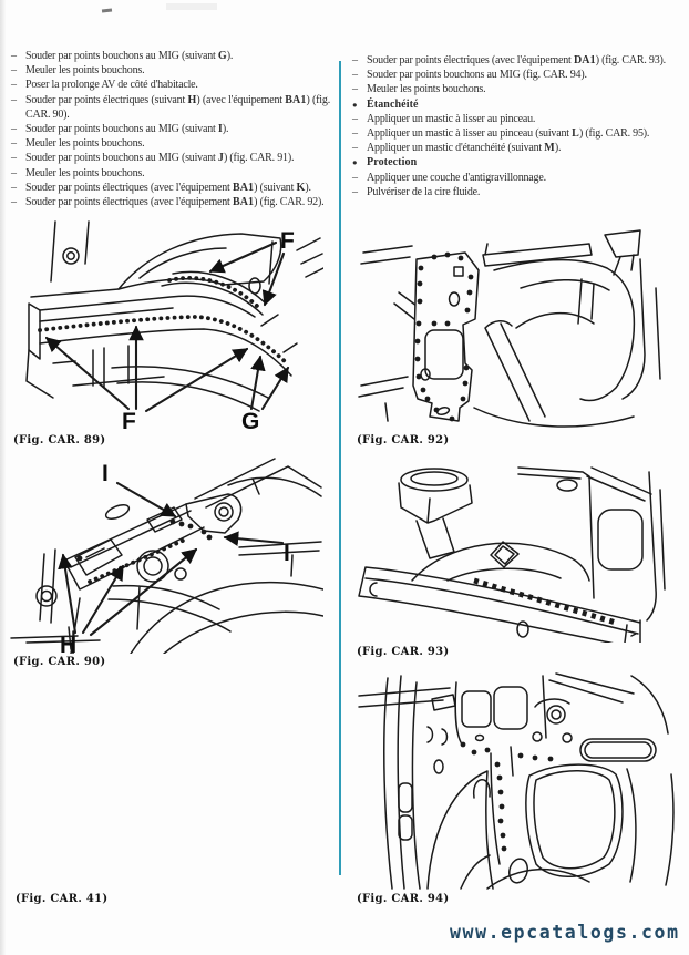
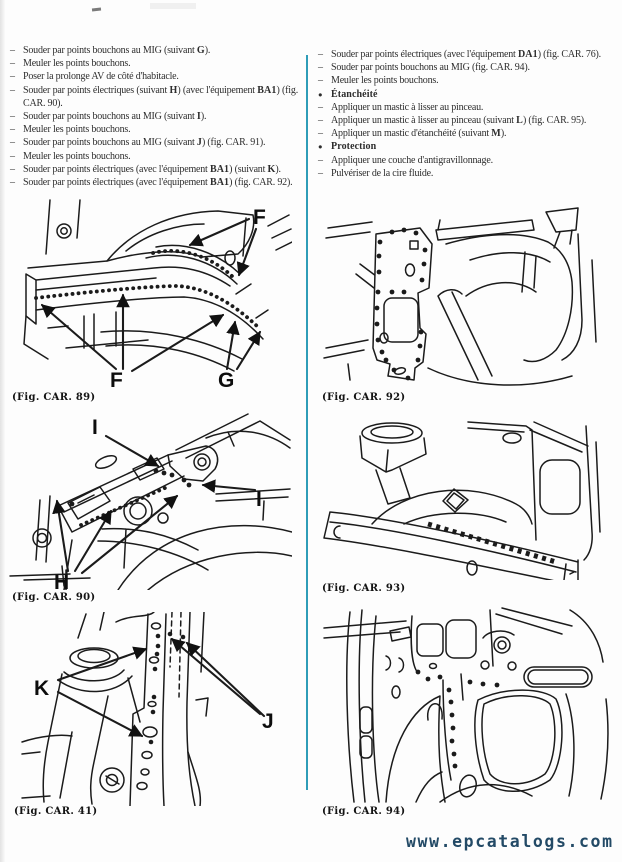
  –
  Souder par points bouchons au MIG (suivant G).
  –
  Meuler les points bouchons.
  –
  Poser la prolonge AV de côté d'habitacle.
  –
  Souder par points électriques (suivant H) (avec l'équipement BA1) (fig. CAR. 90).
  –
  Souder par points bouchons au MIG (suivant I).
  –
  Meuler les points bouchons.
  –
  Souder par points bouchons au MIG (suivant J) (fig. CAR. 91).
  –
  Meuler les points bouchons.
  –
  Souder par points électriques (avec l'équipement BA1) (suivant K).
  –
  Souder par points électriques (avec l'équipement BA1) (fig. CAR. 92).
  –
- Souder par points électriques (avec l'équipement DA1) (fig. CAR. 93).
+ Souder par points électriques (avec l'équipement DA1) (fig. CAR. 76).
  –
  Souder par points bouchons au MIG (fig. CAR. 94).
  –
  Meuler les points bouchons.
  ●
  Étanchéité
  –
  Appliquer un mastic à lisser au pinceau.
  –
  Appliquer un mastic à lisser au pinceau (suivant L) (fig. CAR. 95).
  –
  Appliquer un mastic d'étanchéité (suivant M).
  ●
  Protection
  –
  Appliquer une couche d'antigravillonnage.
  –
  Pulvériser de la cire fluide.
  F
  F
  G
  (Fig. CAR. 89)
  I
  I
  H
  (Fig. CAR. 90)
+ K
+ J
  (Fig. CAR. 41)
  (Fig. CAR. 92)
  (Fig. CAR. 93)
  (Fig. CAR. 94)
  www.epcatalogs.com
